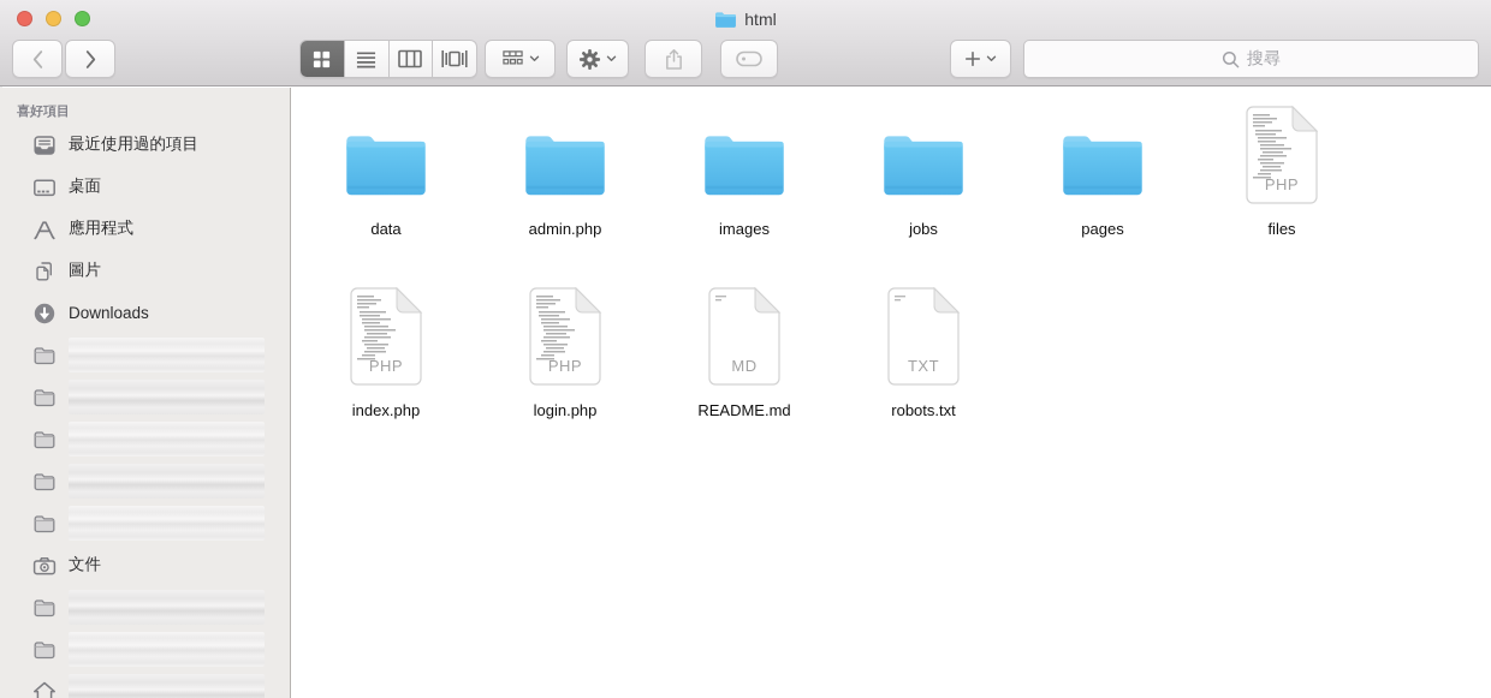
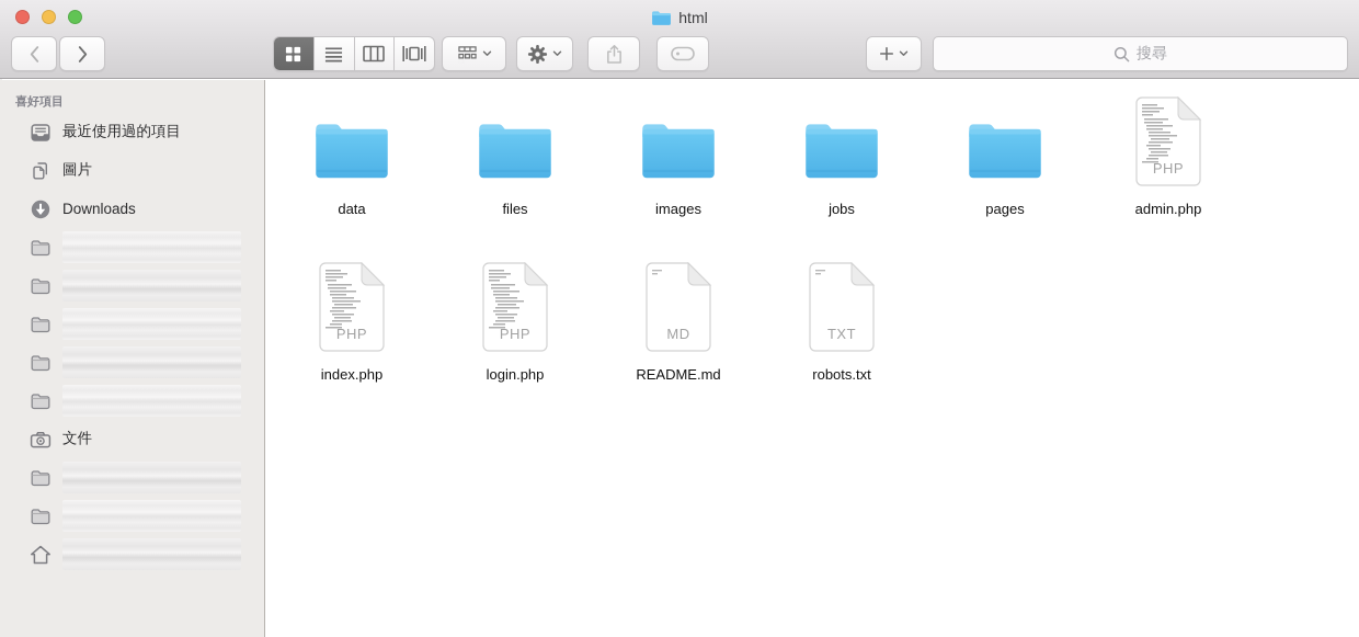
  html
  搜尋
  喜好項目
  最近使用過的項目
- 桌面
- 應用程式
  圖片
  Downloads
  文件
  data
- admin.php
+ files
  images
  jobs
  pages
  PHP
- files
+ admin.php
  PHP
  index.php
  PHP
  login.php
  MD
  README.md
  TXT
  robots.txt
